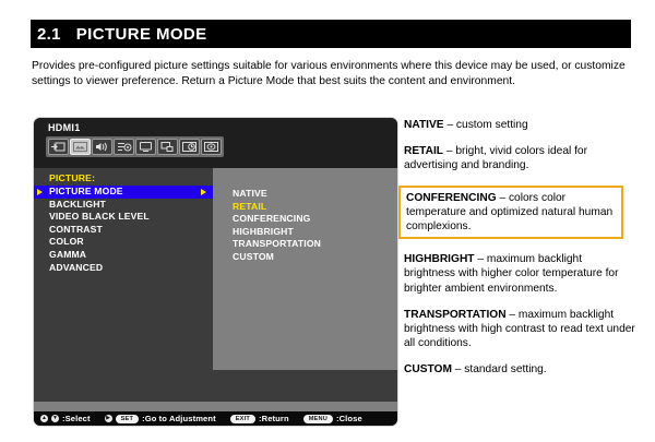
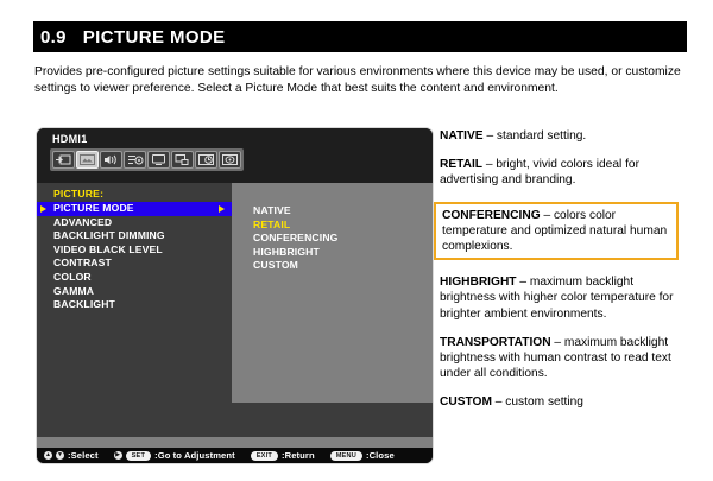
- 2.1
+ 0.9
  PICTURE MODE
- Provides pre-configured picture settings suitable for various environments where this device may be used, or customize settings to viewer preference. Return a Picture Mode that best suits the content and environment.
+ Provides pre-configured picture settings suitable for various environments where this device may be used, or customize settings to viewer preference. Select a Picture Mode that best suits the content and environment.
  HDMI1
  PICTURE:
  PICTURE MODE
- BACKLIGHT
+ ADVANCED
+ BACKLIGHT DIMMING
  VIDEO BLACK LEVEL
  CONTRAST
  COLOR
  GAMMA
- ADVANCED
+ BACKLIGHT
  NATIVE
  RETAIL
  CONFERENCING
  HIGHBRIGHT
- TRANSPORTATION
  CUSTOM
  :Select
  :Go to Adjustment
  :Return
  :Close
- NATIVE – custom setting
+ NATIVE – standard setting.
  RETAIL – bright, vivid colors ideal for advertising and branding.
  CONFERENCING – colors color temperature and optimized natural human complexions.
  HIGHBRIGHT – maximum backlight brightness with higher color temperature for brighter ambient environments.
- TRANSPORTATION – maximum backlight brightness with high contrast to read text under all conditions.
+ TRANSPORTATION – maximum backlight brightness with human contrast to read text under all conditions.
- CUSTOM – standard setting.
+ CUSTOM – custom setting
